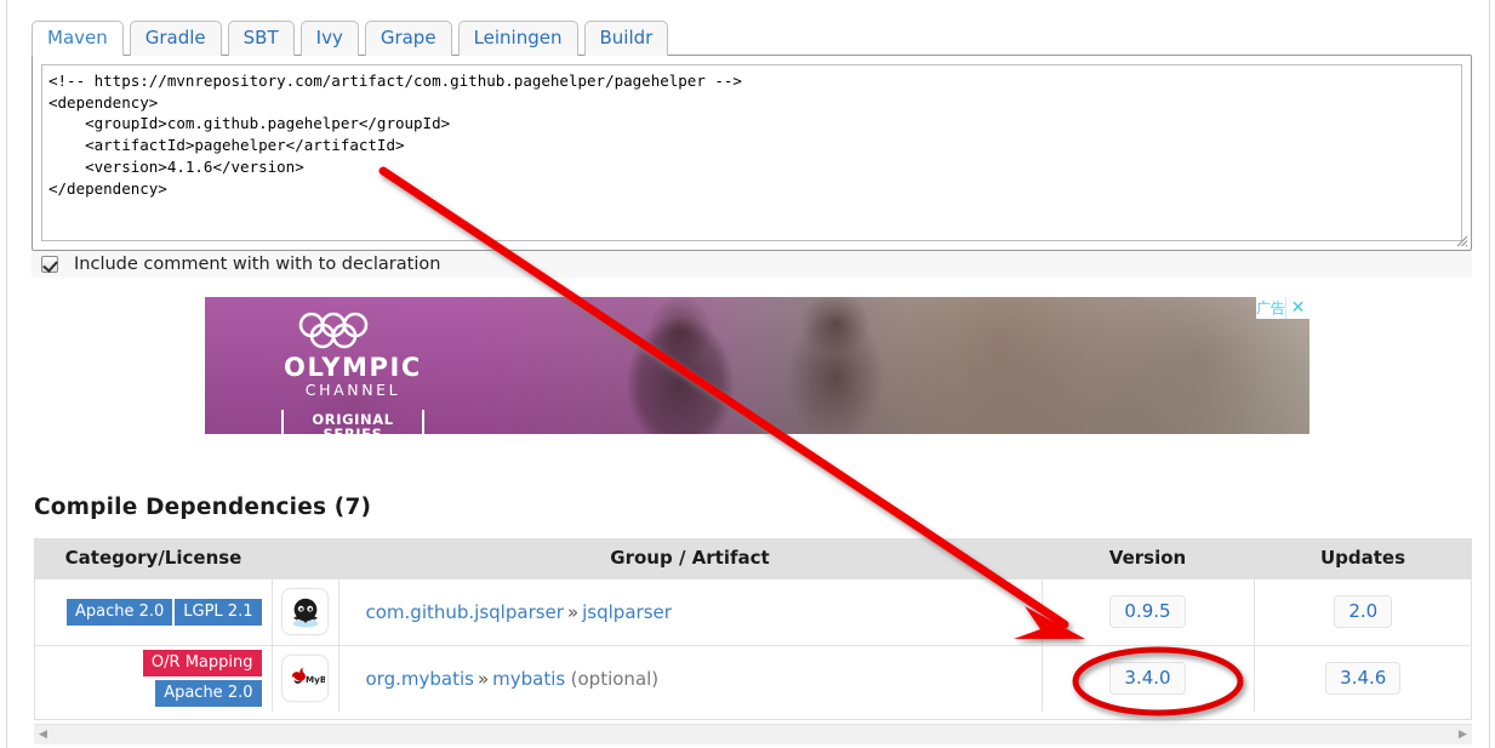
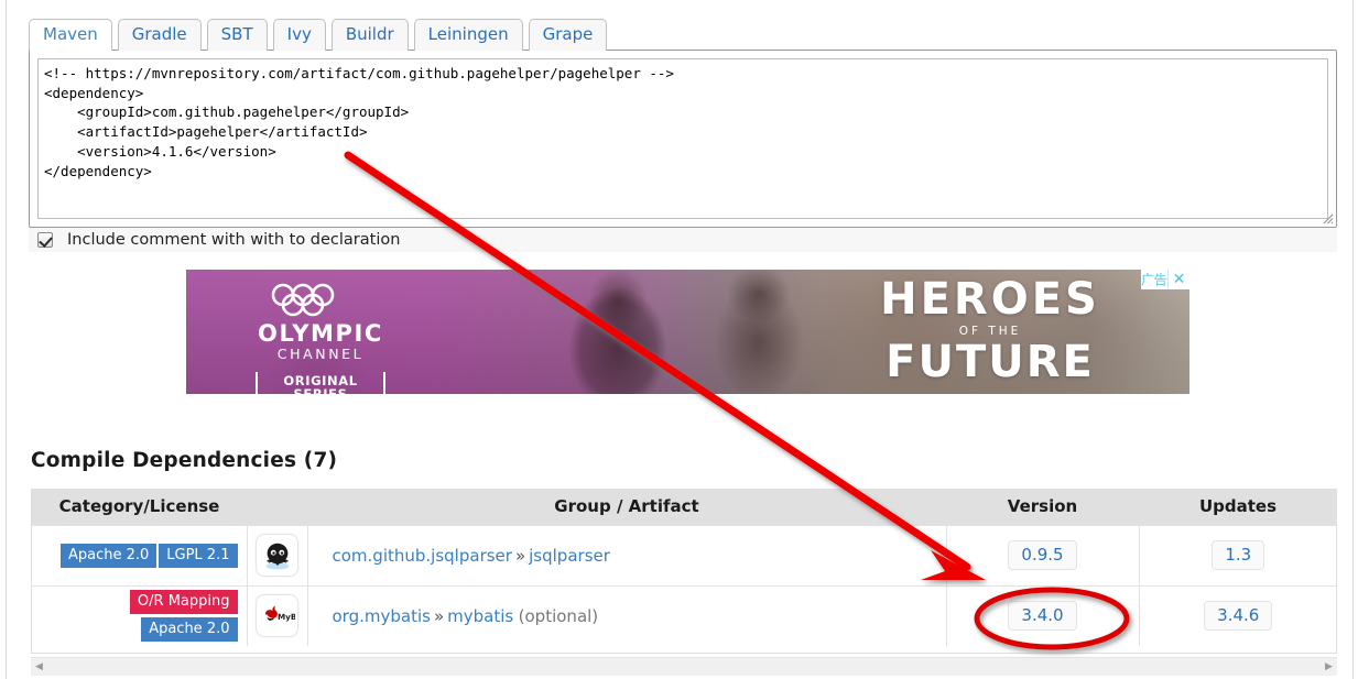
  Maven
  Gradle
  SBT
  Ivy
- Grape
+ Buildr
  Leiningen
- Buildr
+ Grape
  <!-- https://mvnrepository.com/artifact/com.github.pagehelper/pagehelper -->
  <dependency>
  <groupId>com.github.pagehelper</groupId>
  <artifactId>pagehelper</artifactId>
  <version>4.1.6</version>
  </dependency>
  Include comment with with to declaration
  OLYMPIC
  CHANNEL
+ HEROES
+ OF THE
+ FUTURE
  广告
  ✕
  Compile Dependencies (7)
  Category/License		Group / Artifact	Version	Updates
- Apache 2.0 LGPL 2.1		com.github.jsqlparser » jsqlparser	0.9.5	2.0
+ Apache 2.0 LGPL 2.1		com.github.jsqlparser » jsqlparser	0.9.5	1.3
  O/R Mapping Apache 2.0	MyB	org.mybatis » mybatis (optional)	3.4.0	3.4.6
  ◀
  ▶
